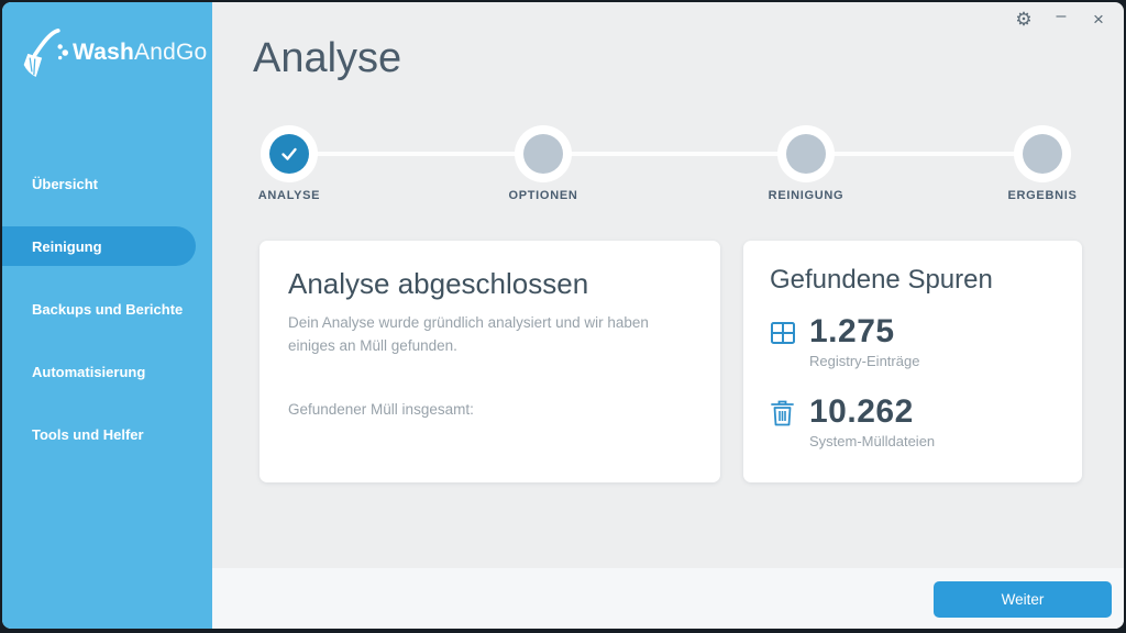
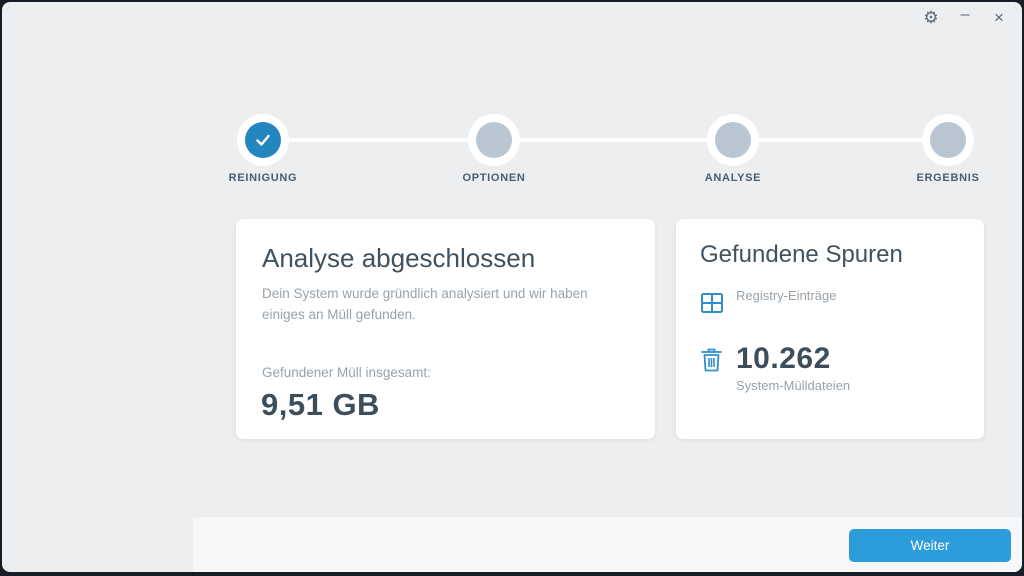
- WashAndGo
- Übersicht
- Reinigung
- Backups und Berichte
- Automatisierung
- Tools und Helfer
- Analyse
- ANALYSE
+ REINIGUNG
  OPTIONEN
- REINIGUNG
+ ANALYSE
  ERGEBNIS
  Analyse abgeschlossen
- Dein Analyse wurde gründlich analysiert und wir haben einiges an Müll gefunden.
+ Dein System wurde gründlich analysiert und wir haben einiges an Müll gefunden.
  Gefundener Müll insgesamt:
+ 9,51 GB
  Gefundene Spuren
- 1.275
  Registry-Einträge
  10.262
  System-Mülldateien
  Weiter
  ⚙
  –
  ×
